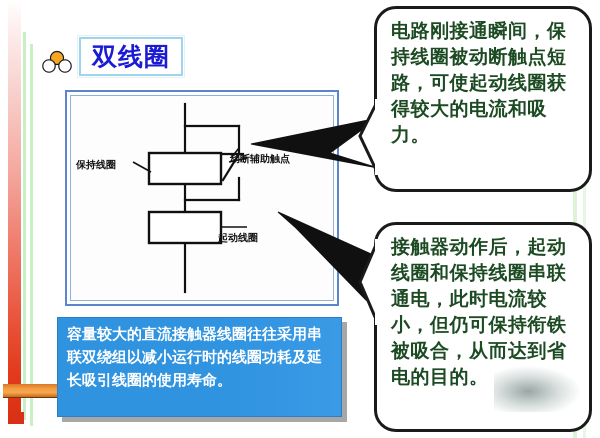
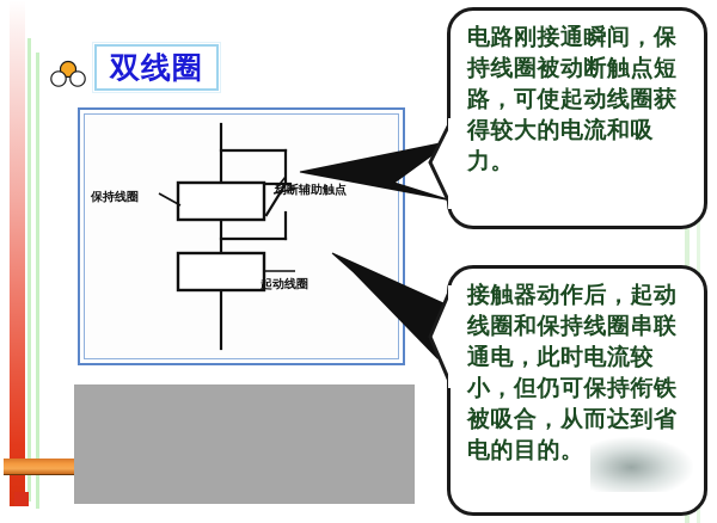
  双线圈
  保持线圈
  动断辅助触点
  起动线圈
- 容量较大的直流接触器线圈往往采用串联双绕组以减小运行时的线圈功耗及延长吸引线圈的使用寿命。
  电路刚接通瞬间，保持线圈被动断触点短路，可使起动线圈获得较大的电流和吸力。
  接触器动作后，起动线圈和保持线圈串联通电，此时电流较小，但仍可保持衔铁被吸合，从而达到省电的目的。
